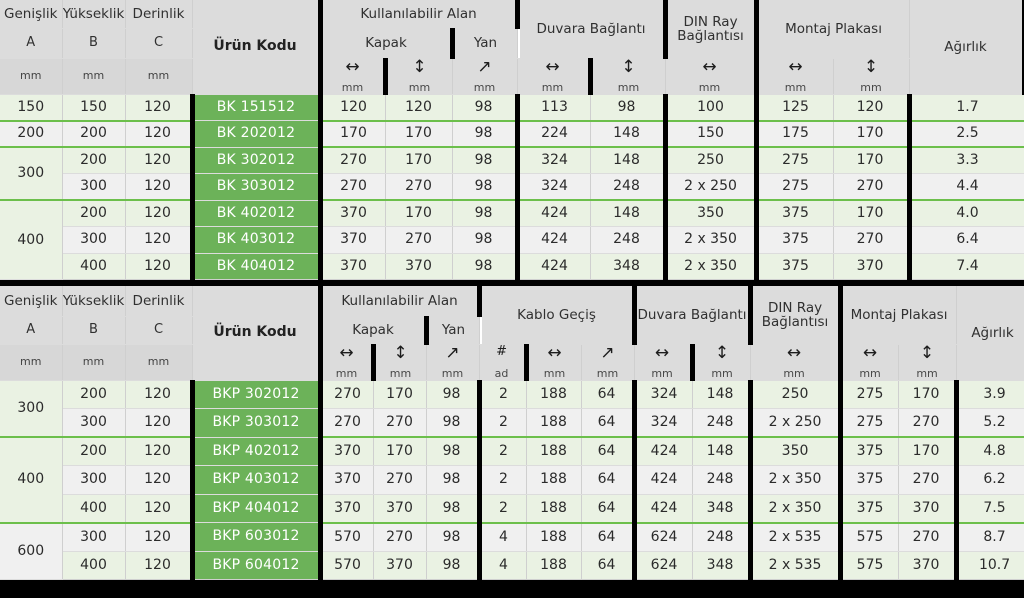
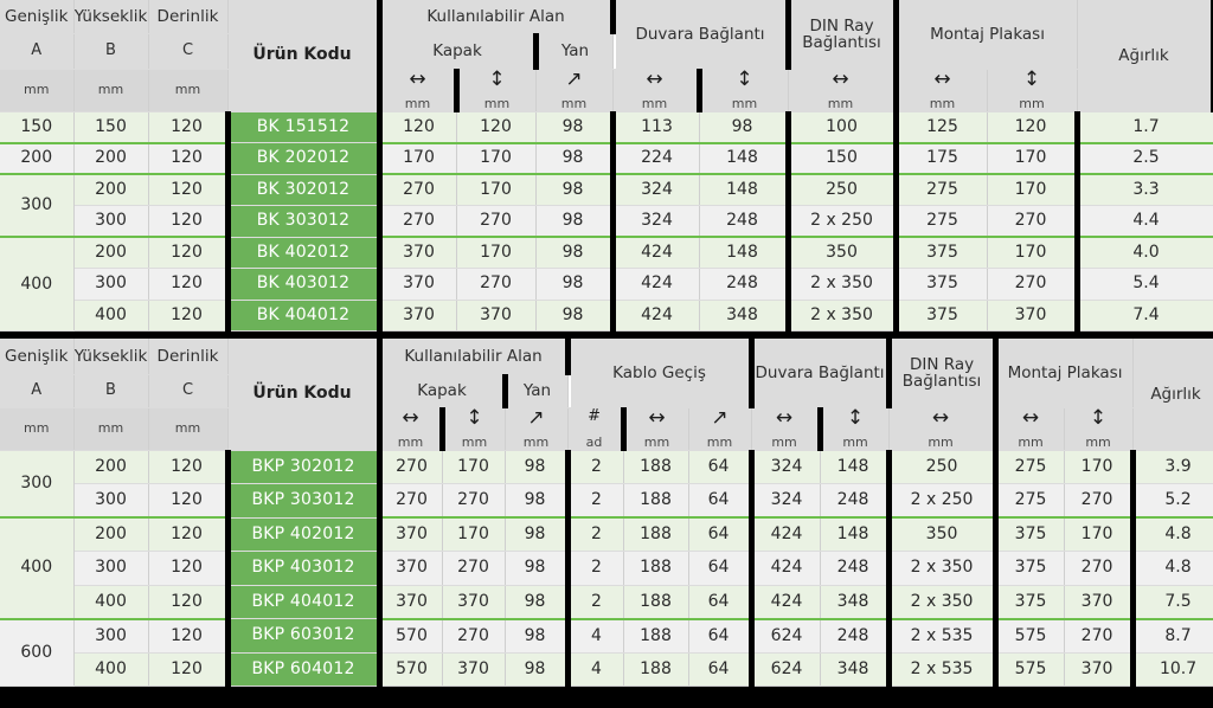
  Genişlik	Yükseklik	Derinlik	Ürün Kodu	Kullanılabilir Alan	Duvara Bağlantı	DIN Ray Bağlantısı	Montaj Plakası	Ağırlık
  A	B	C	Kapak	Yan
  mm	mm	mm	↔mm	↕mm	↗mm	↔mm	↕mm	↔mm	↔mm	↕mm
  150	150	120	BK 151512	120	120	98	113	98	100	125	120	1.7
  200	200	120	BK 202012	170	170	98	224	148	150	175	170	2.5
  300	200	120	BK 302012	270	170	98	324	148	250	275	170	3.3
  300	120	BK 303012	270	270	98	324	248	2 x 250	275	270	4.4
  400	200	120	BK 402012	370	170	98	424	148	350	375	170	4.0
- 300	120	BK 403012	370	270	98	424	248	2 x 350	375	270	6.4
+ 300	120	BK 403012	370	270	98	424	248	2 x 350	375	270	5.4
  400	120	BK 404012	370	370	98	424	348	2 x 350	375	370	7.4
  Genişlik	Yükseklik	Derinlik	Ürün Kodu	Kullanılabilir Alan	Kablo Geçiş	Duvara Bağlantı	DIN Ray Bağlantısı	Montaj Plakası	Ağırlık
  A	B	C	Kapak	Yan
  mm	mm	mm	↔mm	↕mm	↗mm	#ad	↔mm	↗mm	↔mm	↕mm	↔mm	↔mm	↕mm
  300	200	120	BKP 302012	270	170	98	2	188	64	324	148	250	275	170	3.9
  300	120	BKP 303012	270	270	98	2	188	64	324	248	2 x 250	275	270	5.2
  400	200	120	BKP 402012	370	170	98	2	188	64	424	148	350	375	170	4.8
- 300	120	BKP 403012	370	270	98	2	188	64	424	248	2 x 350	375	270	6.2
+ 300	120	BKP 403012	370	270	98	2	188	64	424	248	2 x 350	375	270	4.8
  400	120	BKP 404012	370	370	98	2	188	64	424	348	2 x 350	375	370	7.5
  600	300	120	BKP 603012	570	270	98	4	188	64	624	248	2 x 535	575	270	8.7
  400	120	BKP 604012	570	370	98	4	188	64	624	348	2 x 535	575	370	10.7
